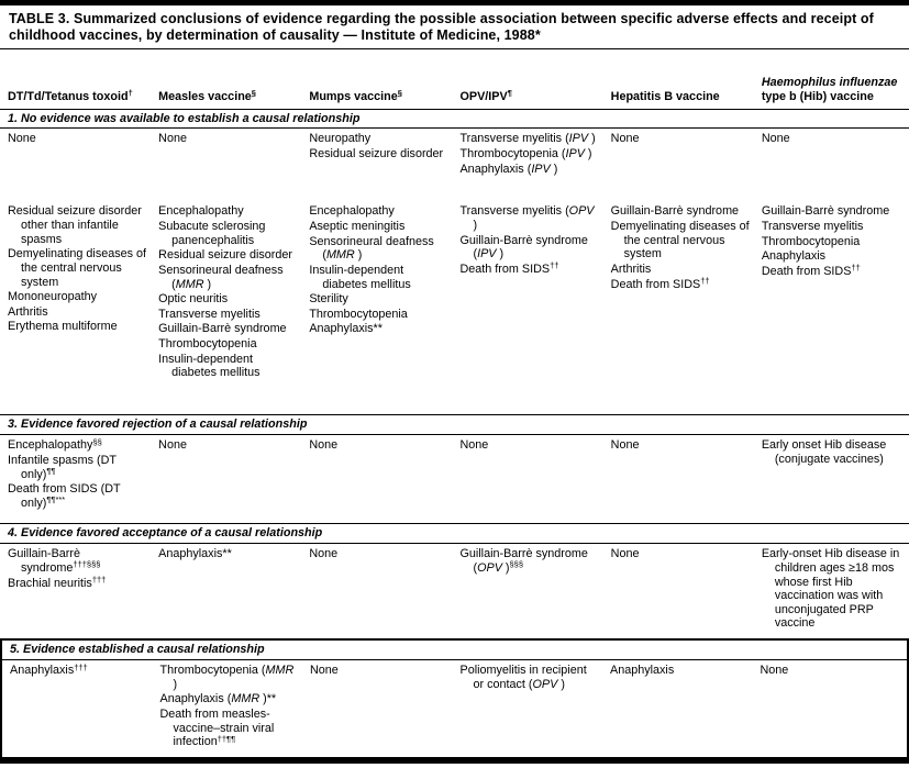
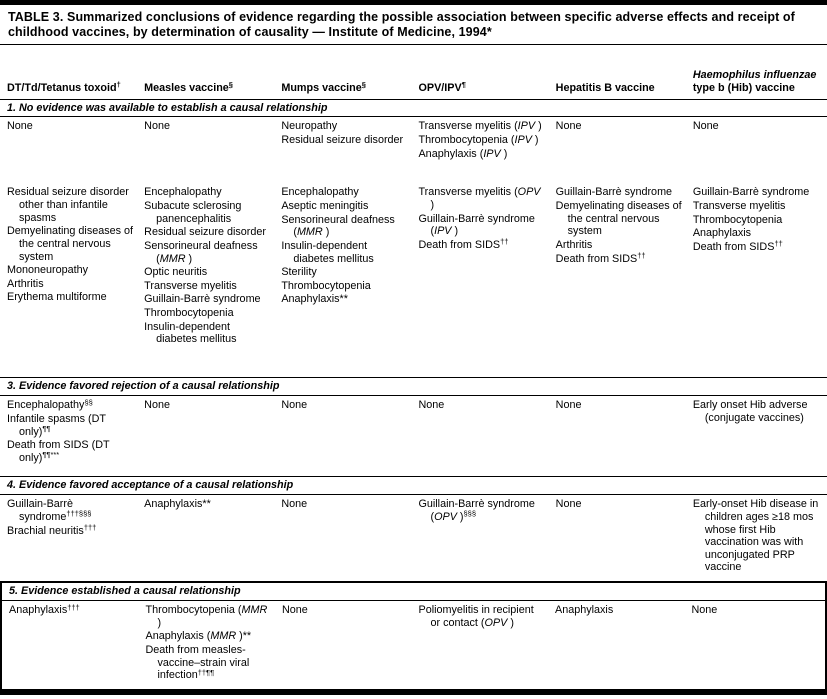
- TABLE 3. Summarized conclusions of evidence regarding the possible association between specific adverse effects and receipt of childhood vaccines, by determination of causality — Institute of Medicine, 1988*
+ TABLE 3. Summarized conclusions of evidence regarding the possible association between specific adverse effects and receipt of childhood vaccines, by determination of causality — Institute of Medicine, 1994*
  DT/Td/Tetanus toxoid†
  Measles vaccine§
  Mumps vaccine§
  OPV/IPV¶
  Hepatitis B vaccine
  Haemophilus influenzae type b (Hib) vaccine
  1. No evidence was available to establish a causal relationship
  None
  None
  Neuropathy
  Residual seizure disorder
  Transverse myelitis (IPV )
  Thrombocytopenia (IPV )
  Anaphylaxis (IPV )
  None
  None
  Residual seizure disorder other than infantile spasms
  Demyelinating diseases of the central nervous system
  Mononeuropathy
  Arthritis
  Erythema multiforme
  Encephalopathy
  Subacute sclerosing panencephalitis
  Residual seizure disorder
  Sensorineural deafness (MMR )
  Optic neuritis
  Transverse myelitis
  Guillain-Barrè syndrome
  Thrombocytopenia
  Insulin-dependent diabetes mellitus
  Encephalopathy
  Aseptic meningitis
  Sensorineural deafness (MMR )
  Insulin-dependent diabetes mellitus
  Sterility
  Thrombocytopenia
  Anaphylaxis**
  Transverse myelitis (OPV )
  Guillain-Barrè syndrome (IPV )
  Death from SIDS††
  Guillain-Barrè syndrome
  Demyelinating diseases of the central nervous system
  Arthritis
  Death from SIDS††
  Guillain-Barrè syndrome
  Transverse myelitis
  Thrombocytopenia
  Anaphylaxis
  Death from SIDS††
  3. Evidence favored rejection of a causal relationship
  Encephalopathy§§
  Infantile spasms (DT only)¶¶
  Death from SIDS (DT only)¶¶***
  None
  None
  None
  None
- Early onset Hib disease (conjugate vaccines)
+ Early onset Hib adverse (conjugate vaccines)
  4. Evidence favored acceptance of a causal relationship
  Guillain-Barrè syndrome†††§§§
  Brachial neuritis†††
  Anaphylaxis**
  None
  Guillain-Barrè syndrome (OPV )§§§
  None
  Early-onset Hib disease in children ages ≥18 mos whose first Hib vaccination was with unconjugated PRP vaccine
  5. Evidence established a causal relationship
  Anaphylaxis†††
  Thrombocytopenia (MMR )
  Anaphylaxis (MMR )**
  Death from measles-vaccine–strain viral infection††¶¶
  None
  Poliomyelitis in recipient or contact (OPV )
  Anaphylaxis
  None
